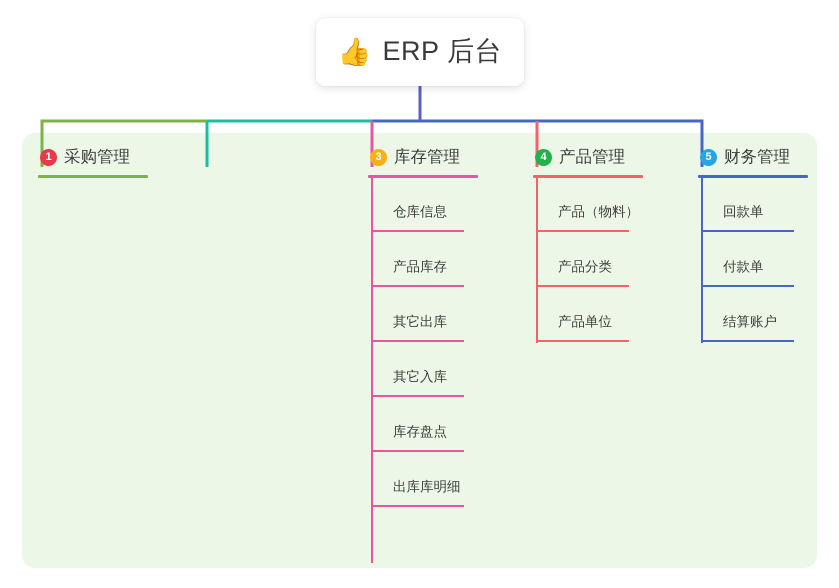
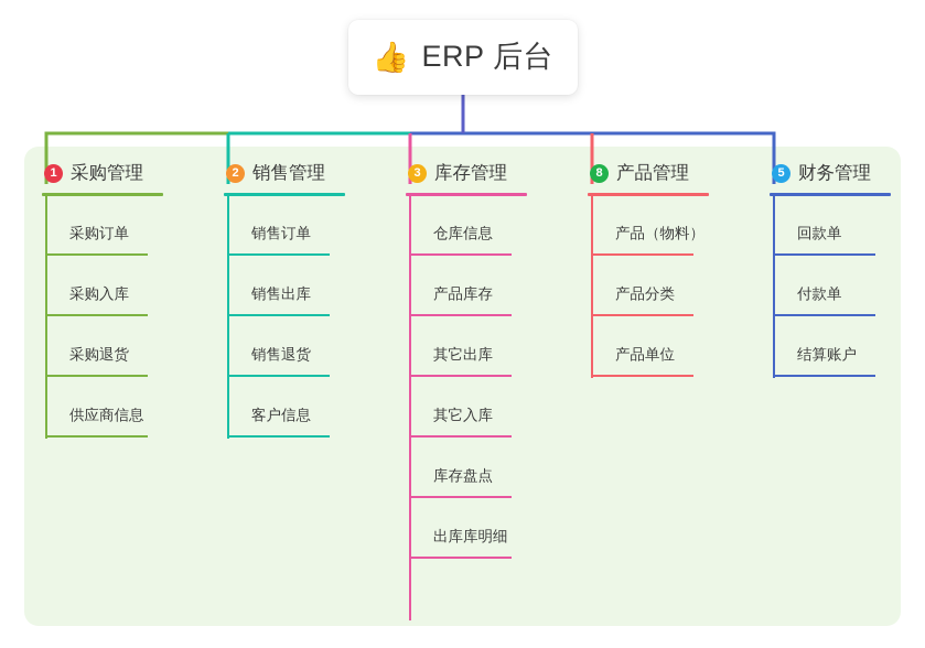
  👍
  ERP 后台
  1
  采购管理
+ 采购订单
+ 采购入库
+ 采购退货
+ 供应商信息
+ 2
+ 销售管理
+ 销售订单
+ 销售出库
+ 销售退货
+ 客户信息
  3
  库存管理
  仓库信息
  产品库存
  其它出库
  其它入库
  库存盘点
  出库库明细
- 4
+ 8
  产品管理
  产品（物料）
  产品分类
  产品单位
  5
  财务管理
  回款单
  付款单
  结算账户
